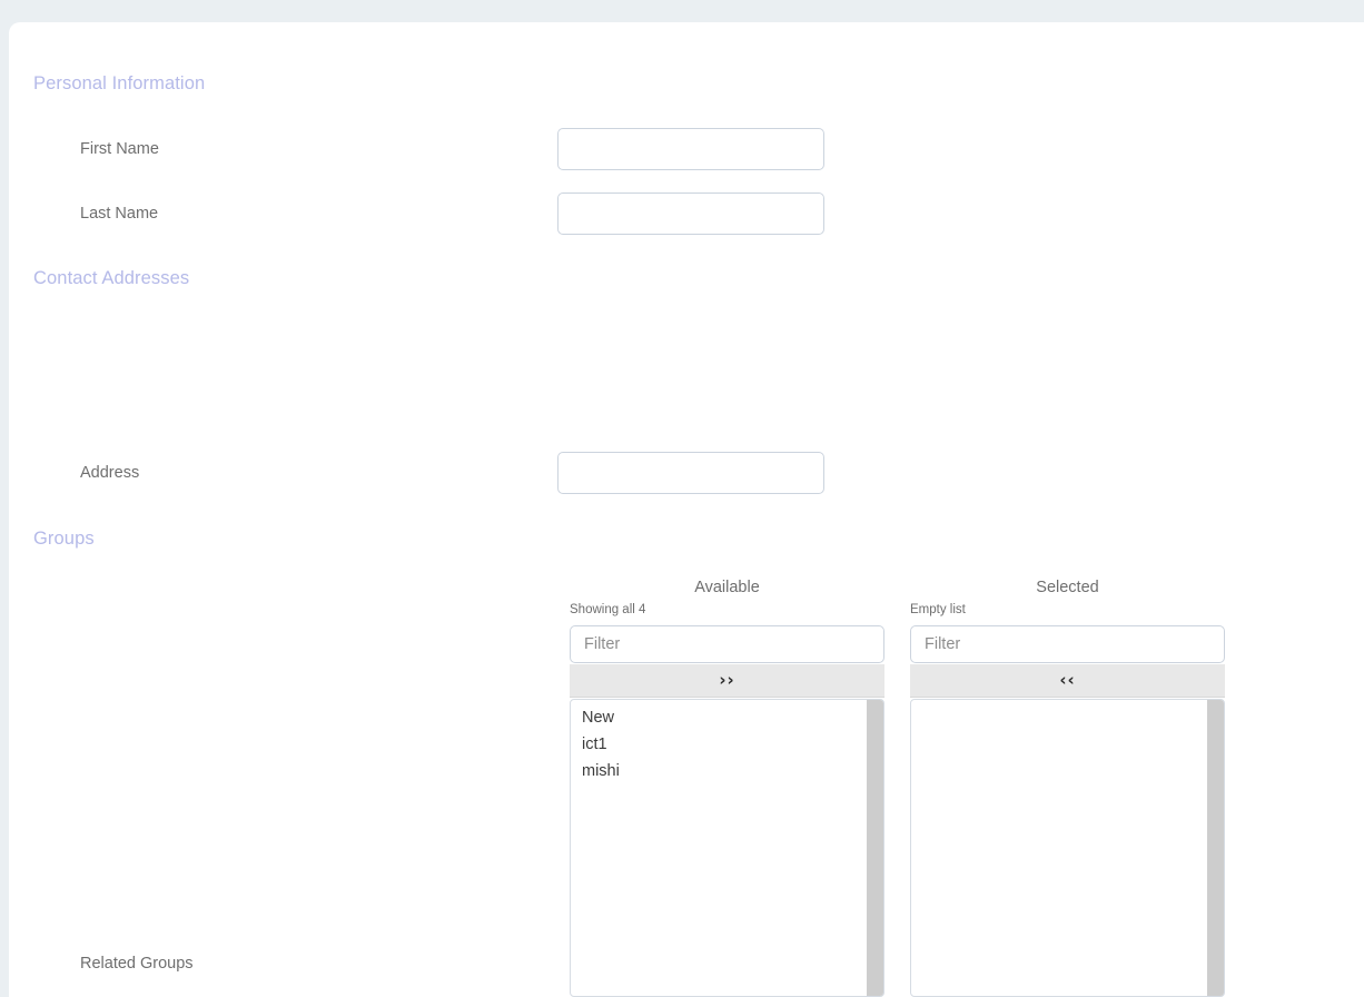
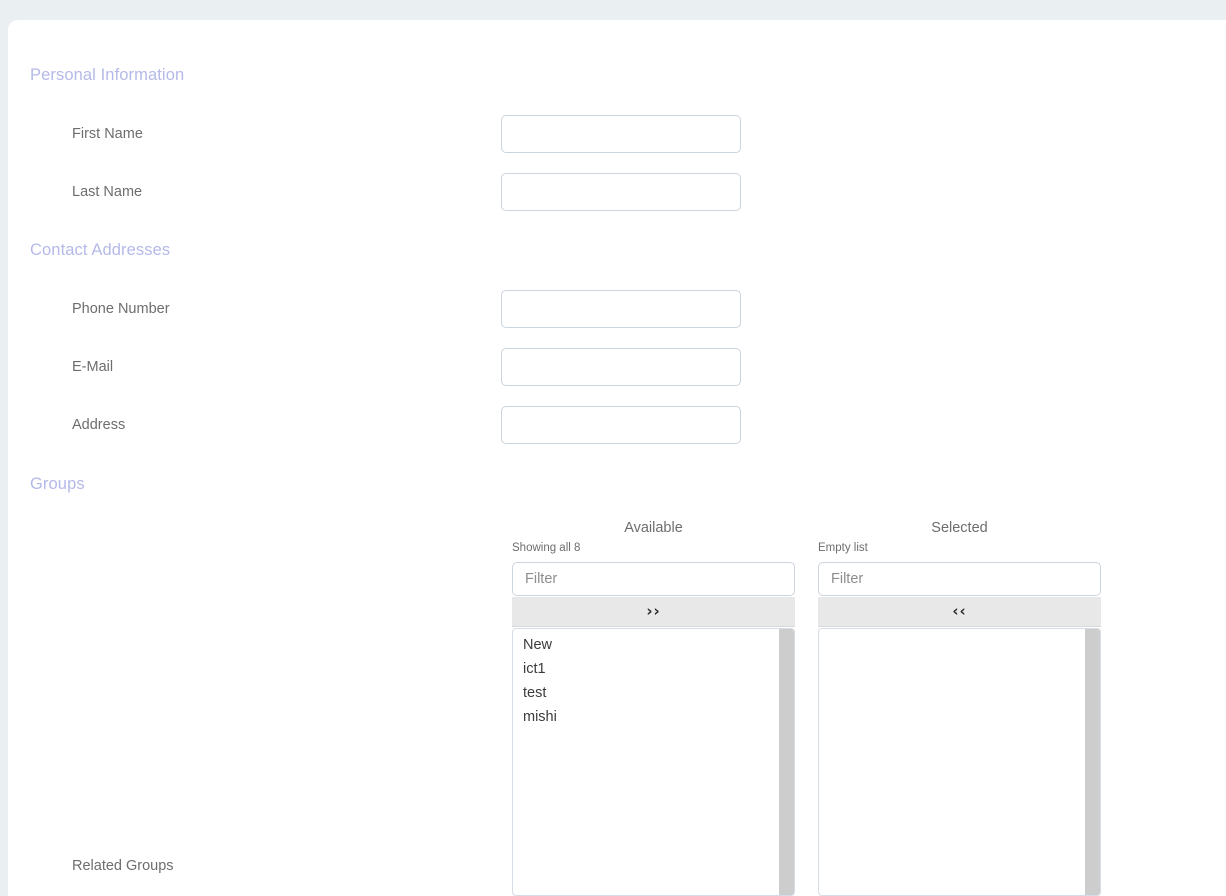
  Personal Information
  First Name
  Last Name
  Contact Addresses
+ Phone Number
+ E-Mail
  Address
  Groups
  Available
- Showing all 4
+ Showing all 8
  Filter
  ››
  New
  ict1
+ test
  mishi
  Selected
  Empty list
  Filter
  ‹‹
  Related Groups
